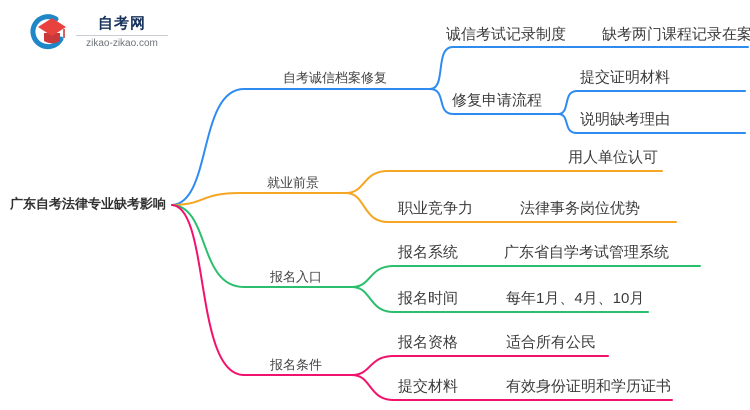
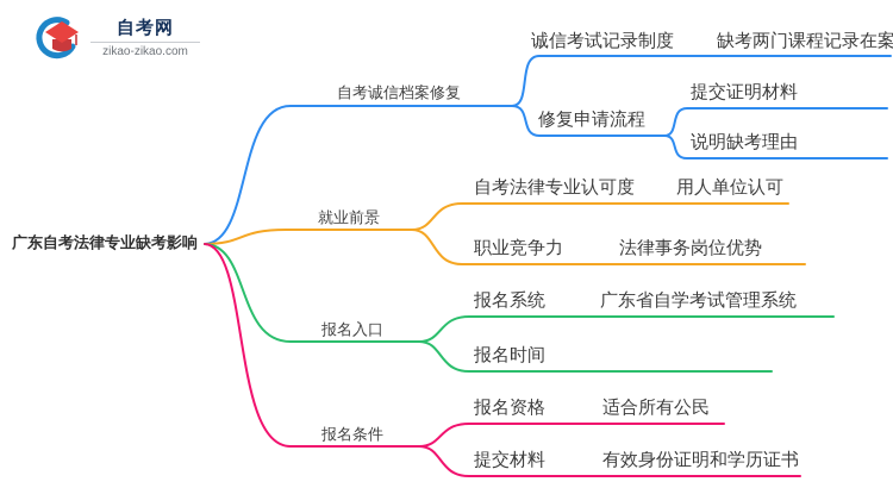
  自考网
  zikao-zikao.com
  广东自考法律专业缺考影响
  自考诚信档案修复
  就业前景
  报名入口
  报名条件
  诚信考试记录制度
  缺考两门课程记录在案
  修复申请流程
  提交证明材料
  说明缺考理由
+ 自考法律专业认可度
  用人单位认可
  职业竞争力
  法律事务岗位优势
  报名系统
  广东省自学考试管理系统
  报名时间
- 每年1月、4月、10月
  报名资格
  适合所有公民
  提交材料
  有效身份证明和学历证书
